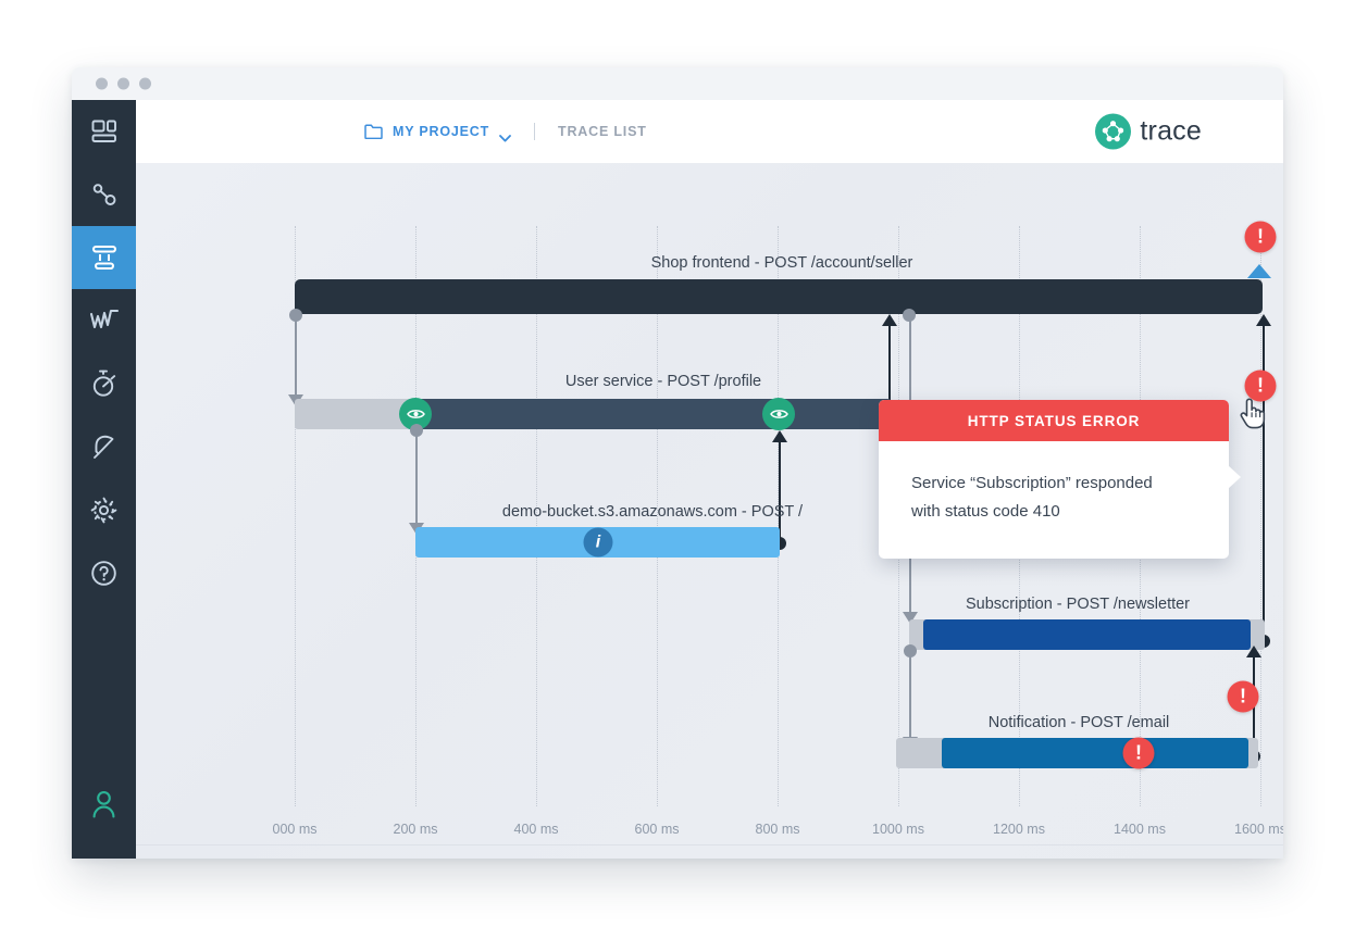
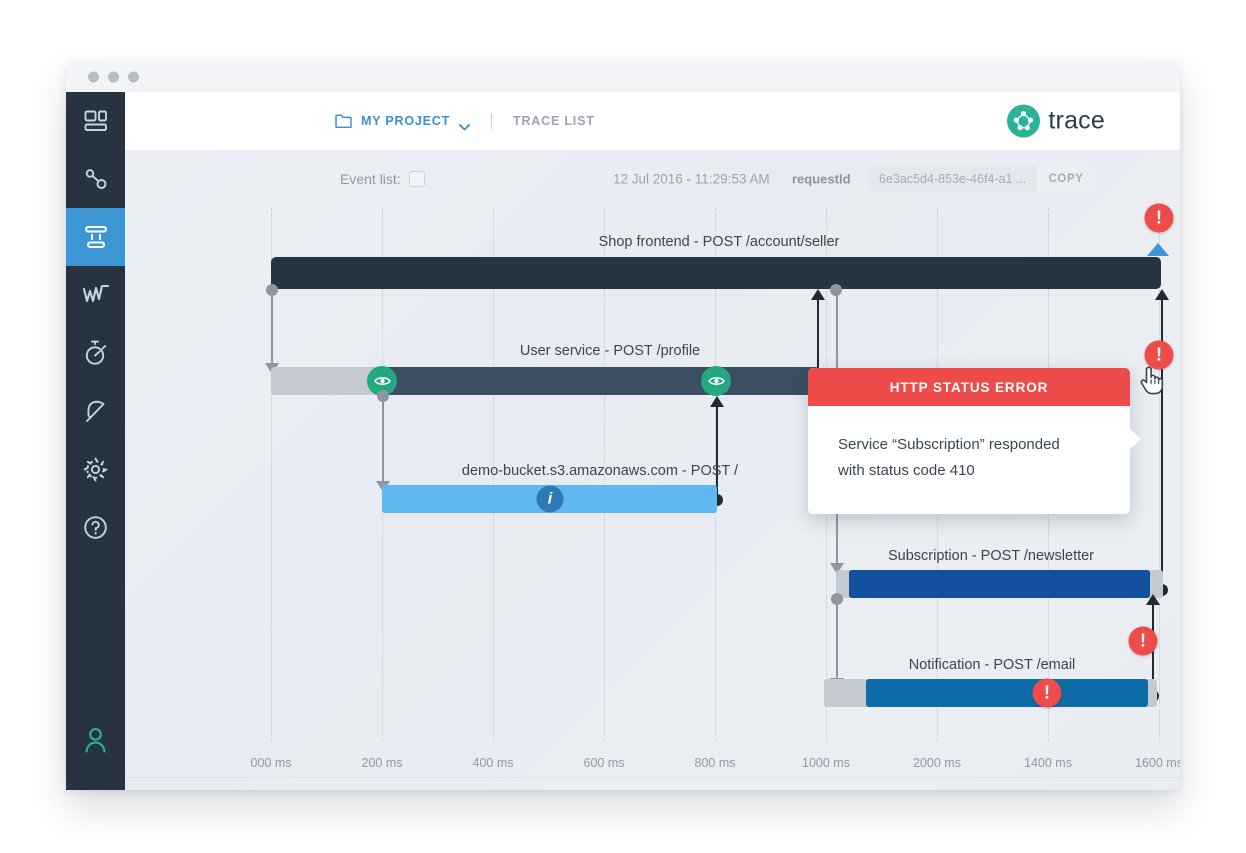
  MY PROJECT
  TRACE LIST
  trace
+ Event list:
+ 12 Jul 2016 - 11:29:53 AM
+ requestId
+ 6e3ac5d4-853e-46f4-a1 ...
+ COPY
  Shop frontend - POST /account/seller
  !
  User service - POST /profile
  demo-bucket.s3.amazonaws.com - POST /
  i
  Subscription - POST /newsletter
  !
  Notification - POST /email
  !
  HTTP STATUS ERROR
  Service “Subscription” responded
  with status code 410
  !
  000 ms
  200 ms
  400 ms
  600 ms
  800 ms
  1000 ms
- 1200 ms
+ 2000 ms
  1400 ms
  1600 ms
